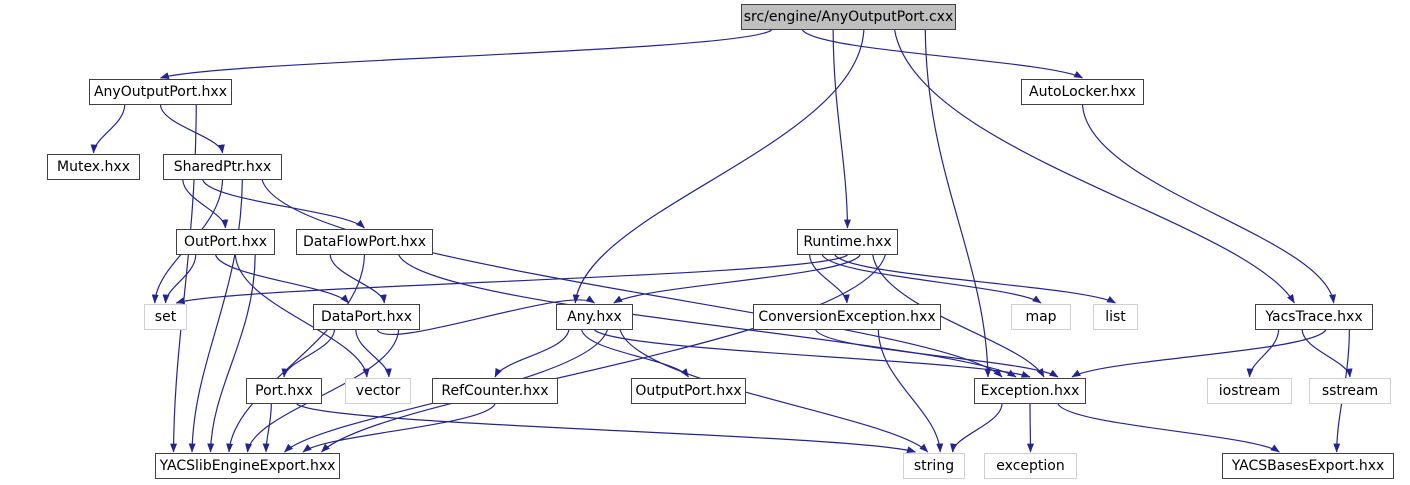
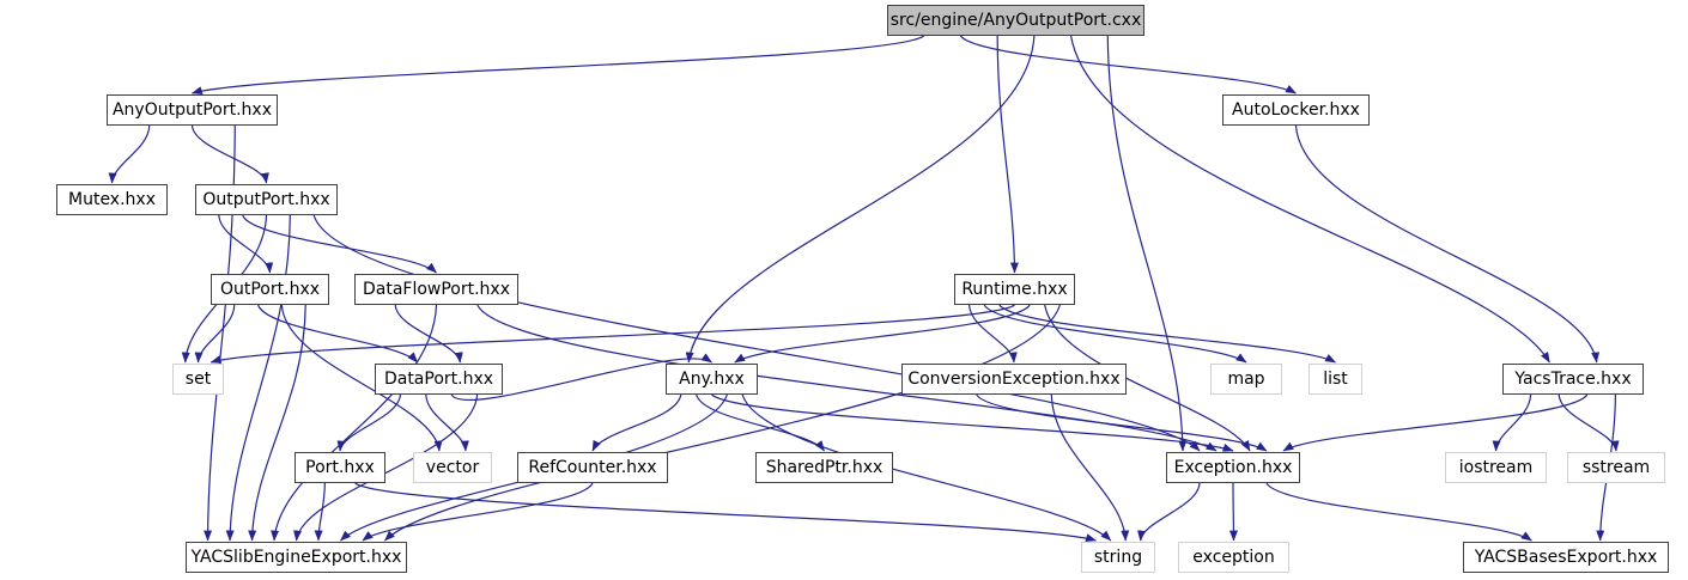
  src/engine/AnyOutputPort.cxx
  AnyOutputPort.hxx
  AutoLocker.hxx
  Mutex.hxx
- SharedPtr.hxx
+ OutputPort.hxx
  OutPort.hxx
  DataFlowPort.hxx
  Runtime.hxx
  set
  DataPort.hxx
  Any.hxx
  ConversionException.hxx
  map
  list
  YacsTrace.hxx
  Port.hxx
  vector
  RefCounter.hxx
- OutputPort.hxx
+ SharedPtr.hxx
  Exception.hxx
  iostream
  sstream
  YACSlibEngineExport.hxx
  string
  exception
  YACSBasesExport.hxx
